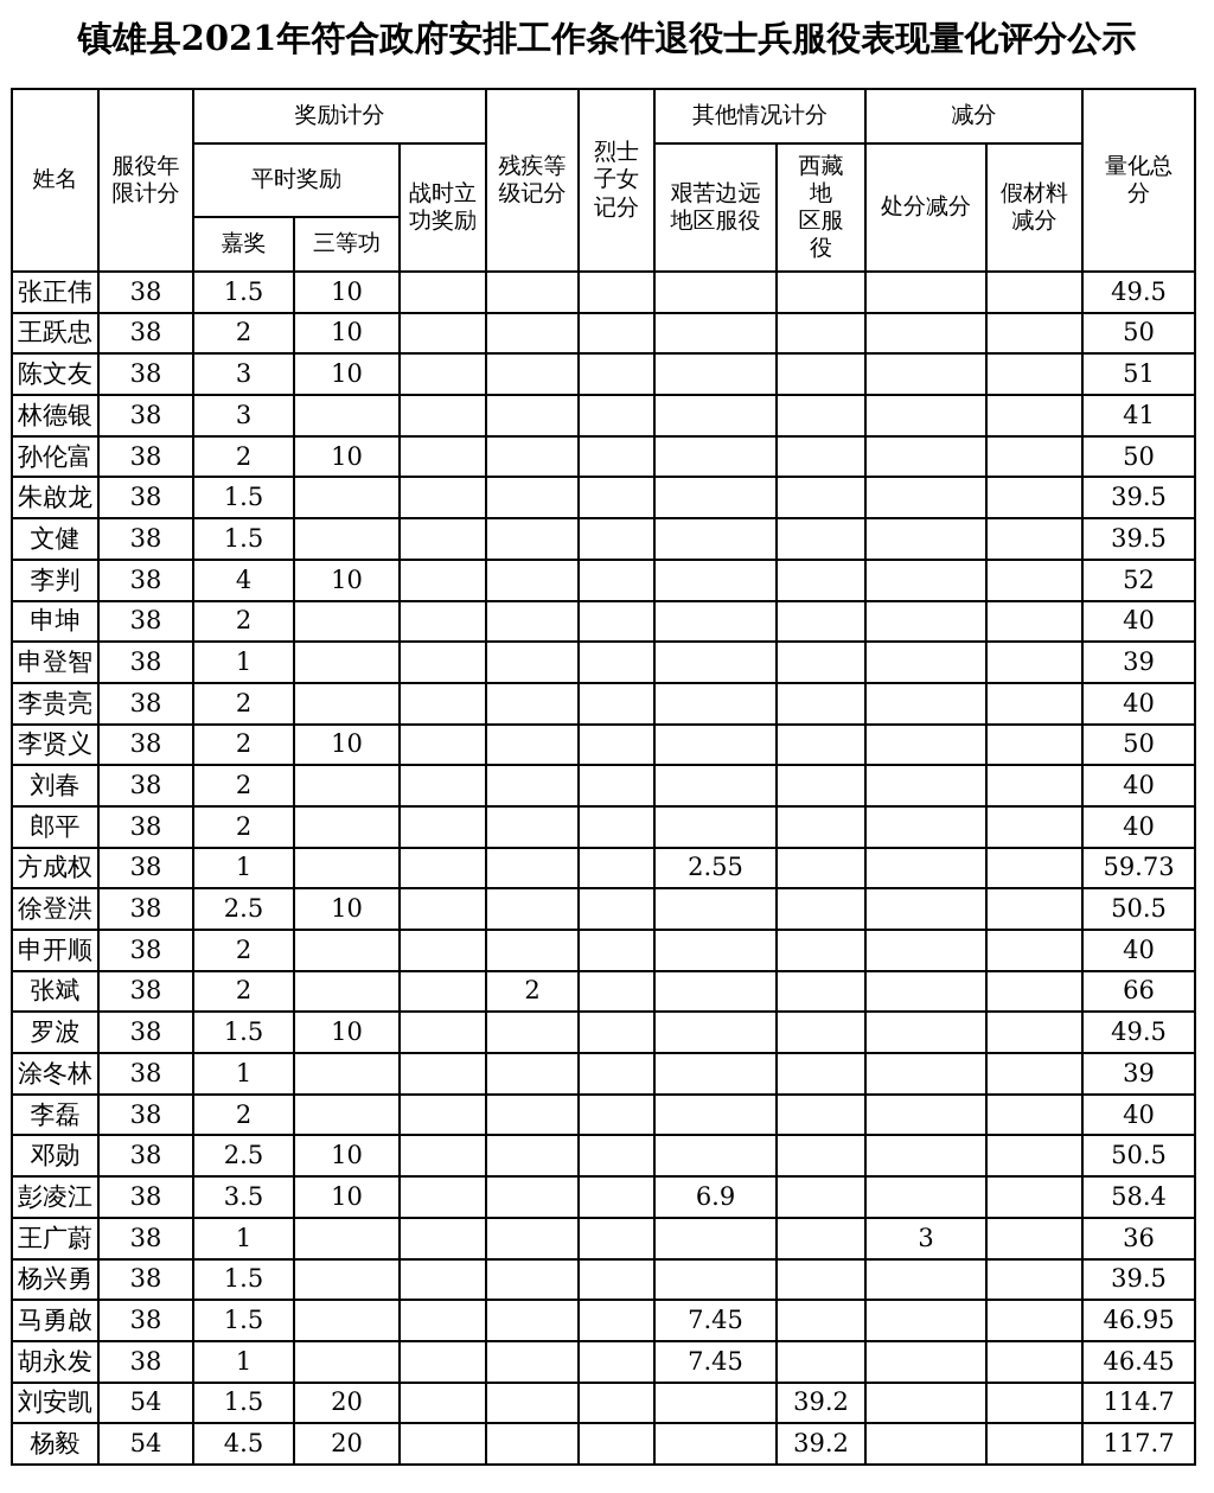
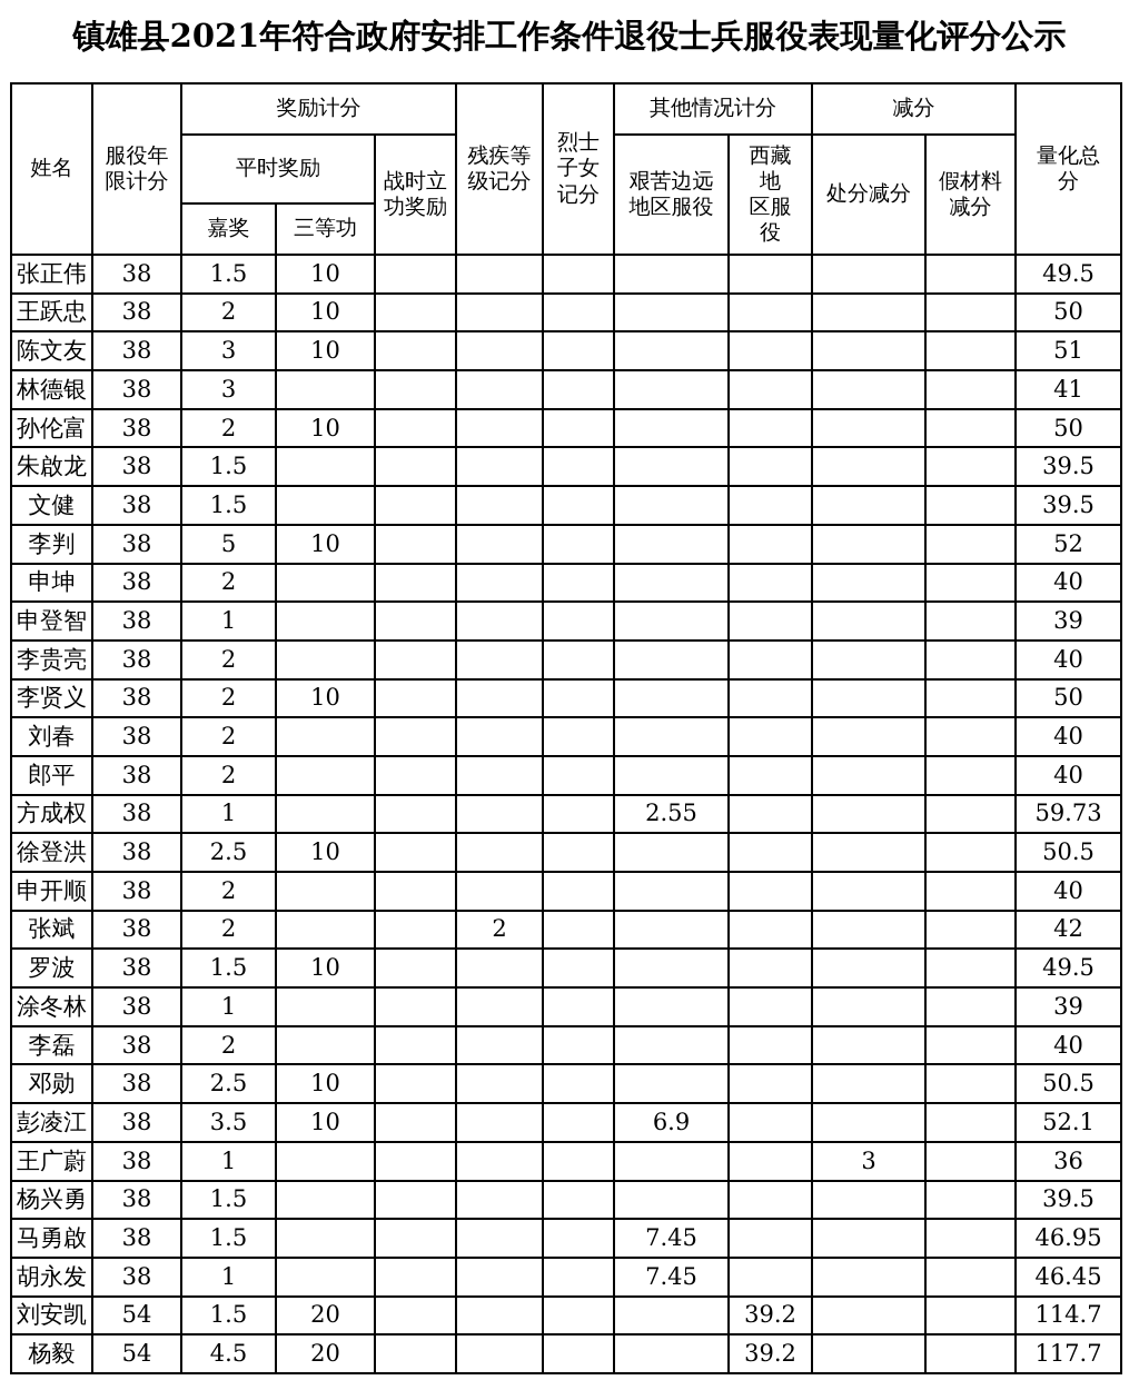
  镇雄县2021年符合政府安排工作条件退役士兵服役表现量化评分公示
  姓名	服役年 限计分	奖励计分	残疾等 级记分	烈士 子女 记分	其他情况计分	减分	量化总 分
  平时奖励	战时立 功奖励	艰苦边远 地区服役	西藏 地 区服 役	处分减分	假材料 减分
  嘉奖	三等功
  张正伟	38	1.5	10								49.5
  王跃忠	38	2	10								50
  陈文友	38	3	10								51
  林德银	38	3									41
  孙伦富	38	2	10								50
  朱啟龙	38	1.5									39.5
  文健	38	1.5									39.5
- 李判	38	4	10								52
+ 李判	38	5	10								52
  申坤	38	2									40
  申登智	38	1									39
  李贵亮	38	2									40
  李贤义	38	2	10								50
  刘春	38	2									40
  郎平	38	2									40
  方成权	38	1					2.55				59.73
  徐登洪	38	2.5	10								50.5
  申开顺	38	2									40
- 张斌	38	2			2						66
+ 张斌	38	2			2						42
  罗波	38	1.5	10								49.5
  涂冬林	38	1									39
  李磊	38	2									40
  邓勋	38	2.5	10								50.5
- 彭凌江	38	3.5	10				6.9				58.4
+ 彭凌江	38	3.5	10				6.9				52.1
  王广蔚	38	1							3		36
  杨兴勇	38	1.5									39.5
  马勇啟	38	1.5					7.45				46.95
  胡永发	38	1					7.45				46.45
  刘安凯	54	1.5	20					39.2			114.7
  杨毅	54	4.5	20					39.2			117.7
